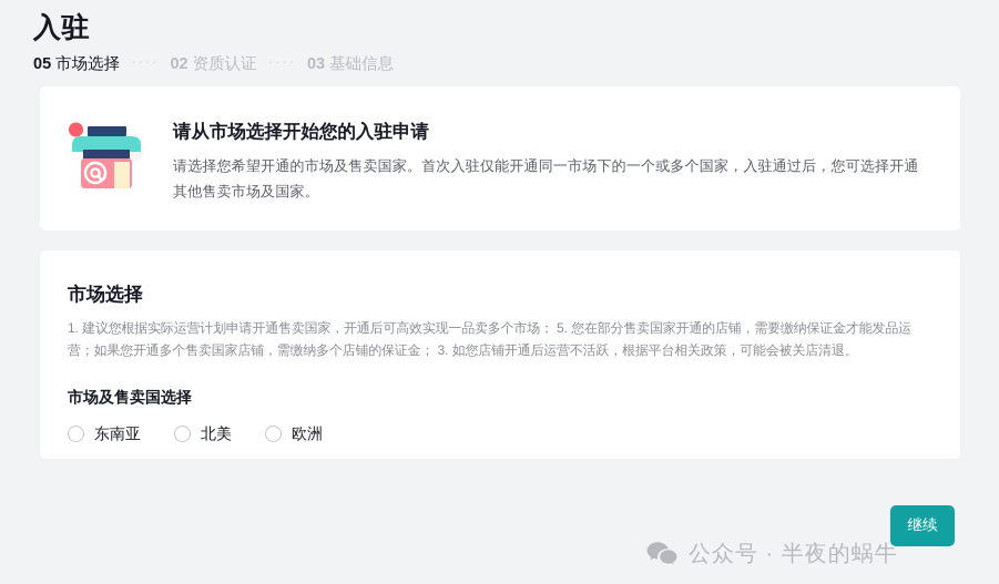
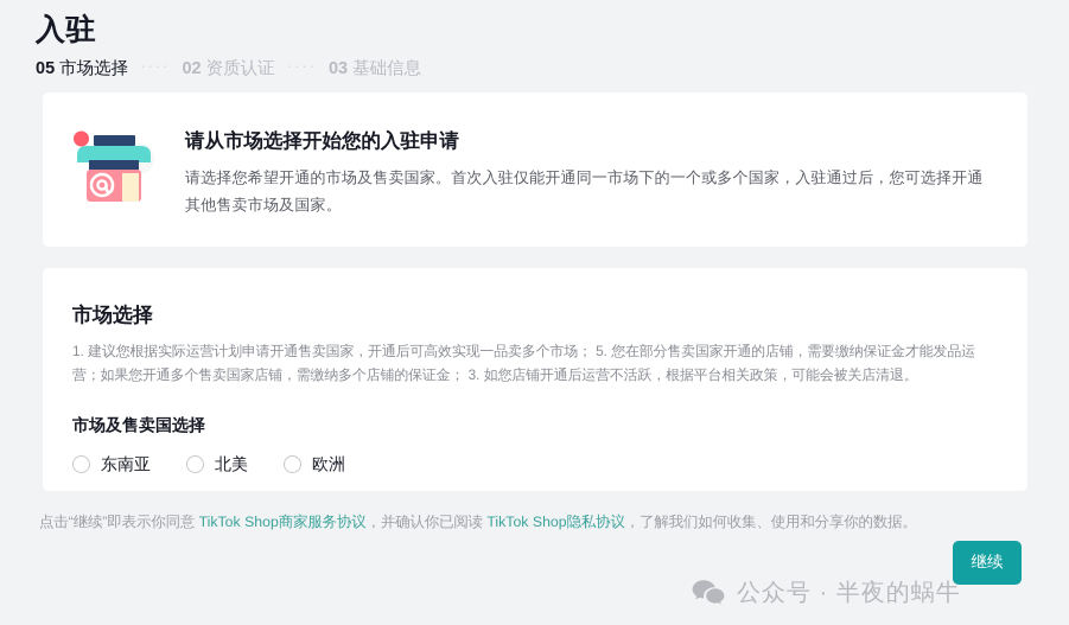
  入驻
  05 市场选择
  ····
  02 资质认证
  ····
  03 基础信息
  请从市场选择开始您的入驻申请
  请选择您希望开通的市场及售卖国家。首次入驻仅能开通同一市场下的一个或多个国家，入驻通过后，您可选择开通其他售卖市场及国家。
  市场选择
  1. 建议您根据实际运营计划申请开通售卖国家，开通后可高效实现一品卖多个市场； 5. 您在部分售卖国家开通的店铺，需要缴纳保证金才能发品运营；如果您开通多个售卖国家店铺，需缴纳多个店铺的保证金； 3. 如您店铺开通后运营不活跃，根据平台相关政策，可能会被关店清退。
  市场及售卖国选择
  东南亚
  北美
  欧洲
+ 点击“继续”即表示你同意 TikTok Shop商家服务协议，并确认你已阅读 TikTok Shop隐私协议，了解我们如何收集、使用和分享你的数据。
  继续
  公众号 · 半夜的蜗牛
